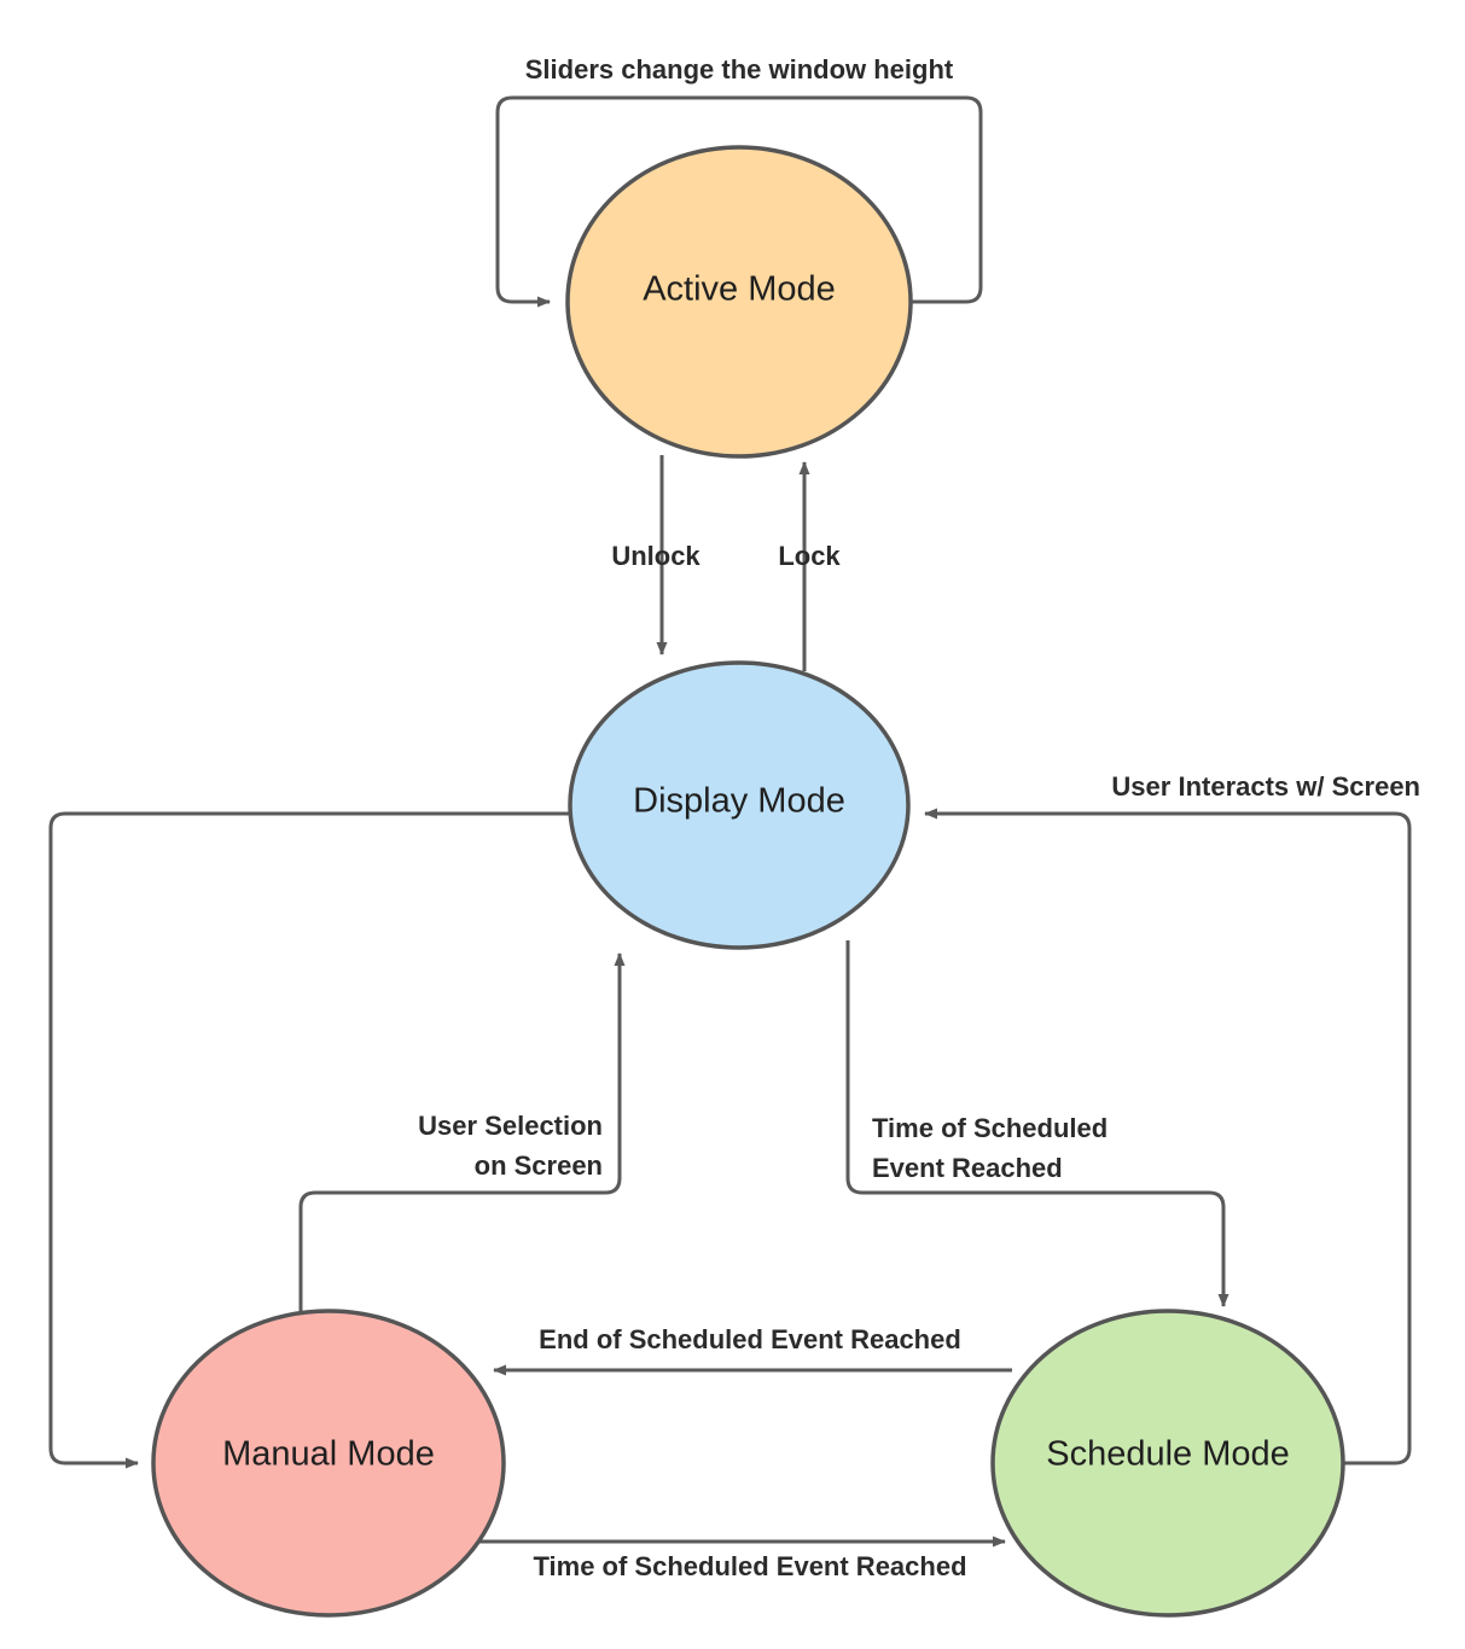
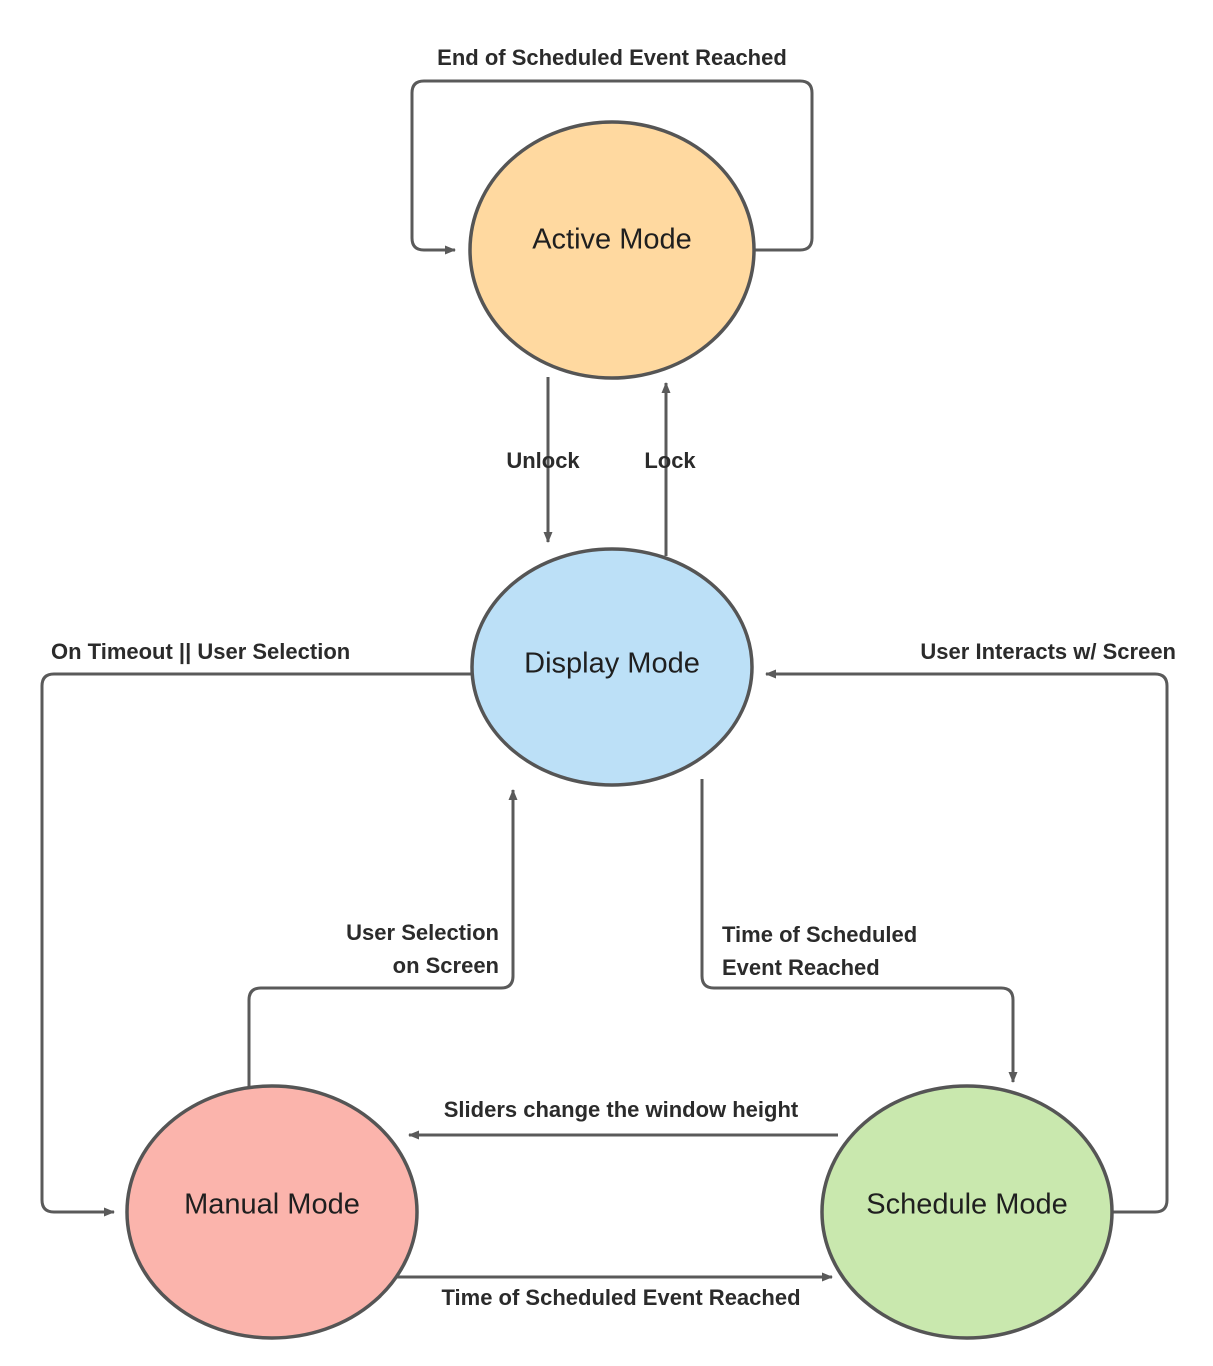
  Active Mode
  Display Mode
  Manual Mode
  Schedule Mode
- Sliders change the window height
+ End of Scheduled Event Reached
  Unlock
  Lock
+ On Timeout || User Selection
  User Interacts w/ Screen
  User Selection
  on Screen
  Time of Scheduled
  Event Reached
- End of Scheduled Event Reached
+ Sliders change the window height
  Time of Scheduled Event Reached
